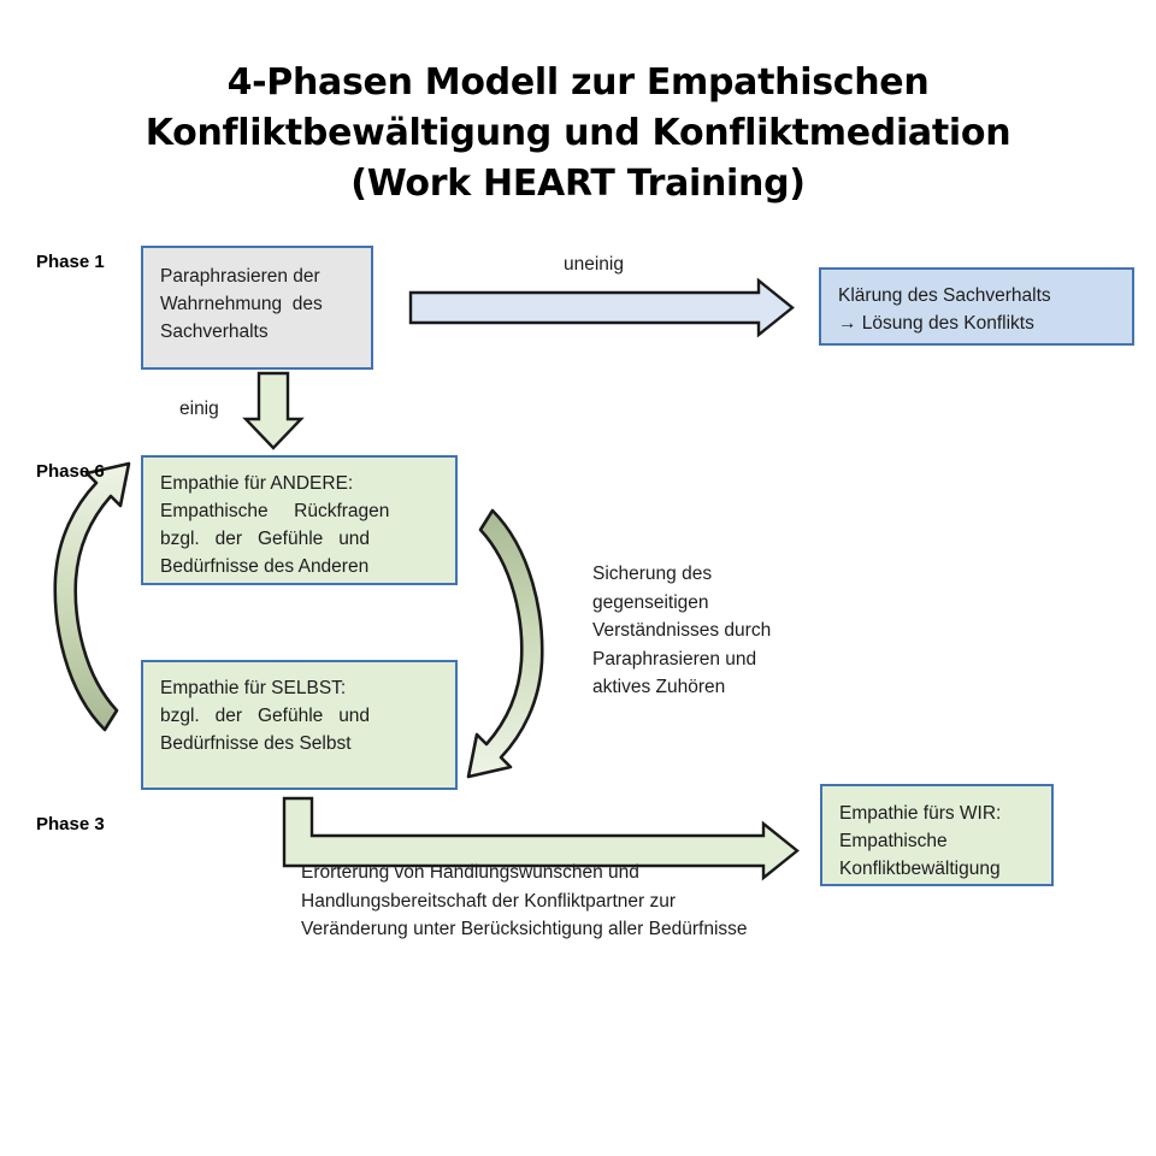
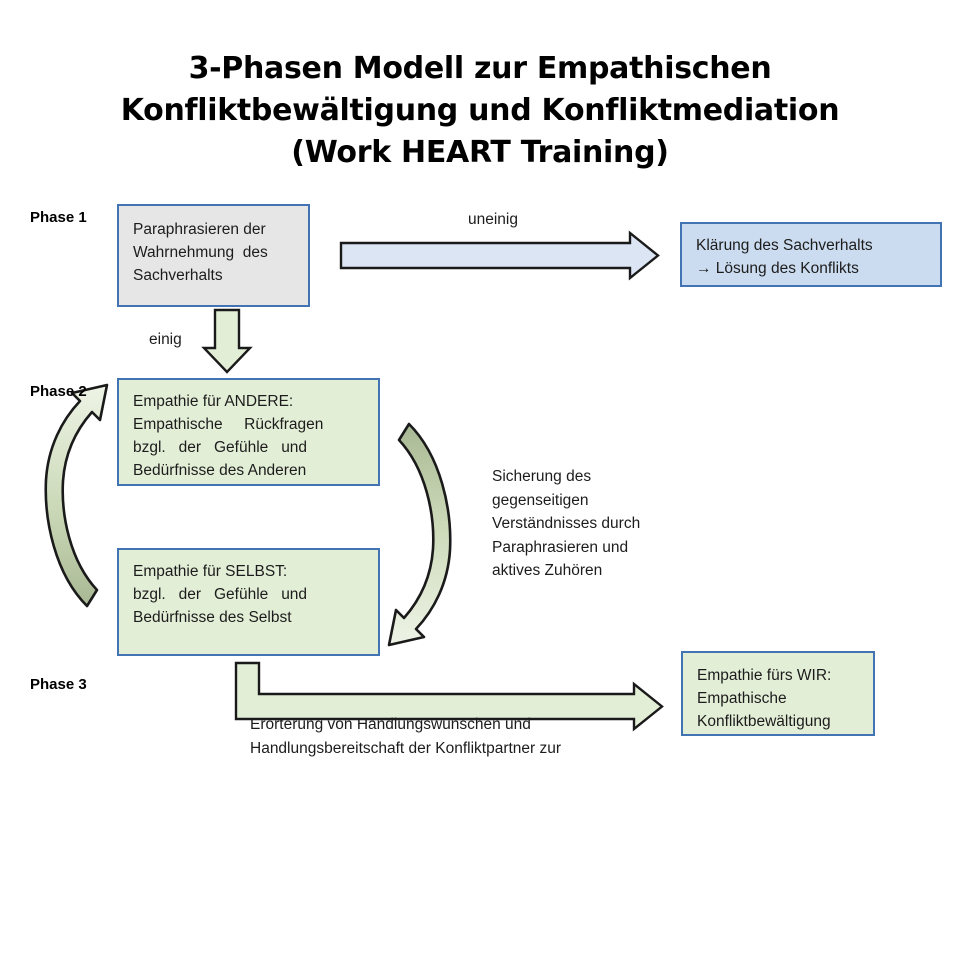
- 4-Phasen Modell zur Empathischen
+ 3-Phasen Modell zur Empathischen
  Konfliktbewältigung und Konfliktmediation
  (Work HEART Training)
  Phase 1
- Phase 6
+ Phase 2
  Phase 3
  Paraphrasieren der
  Wahrnehmung des
  Sachverhalts
  Klärung des Sachverhalts
  → Lösung des Konflikts
  Empathie für ANDERE:
  Empathische Rückfragen
  bzgl. der Gefühle und
  Bedürfnisse des Anderen
  Empathie für SELBST:
  bzgl. der Gefühle und
  Bedürfnisse des Selbst
  Empathie fürs WIR:
  Empathische
  Konfliktbewältigung
  uneinig
  einig
  Sicherung des
  gegenseitigen
  Verständnisses durch
  Paraphrasieren und
  aktives Zuhören
  Erörterung von Handlungswünschen und
  Handlungsbereitschaft der Konfliktpartner zur
- Veränderung unter Berücksichtigung aller Bedürfnisse
